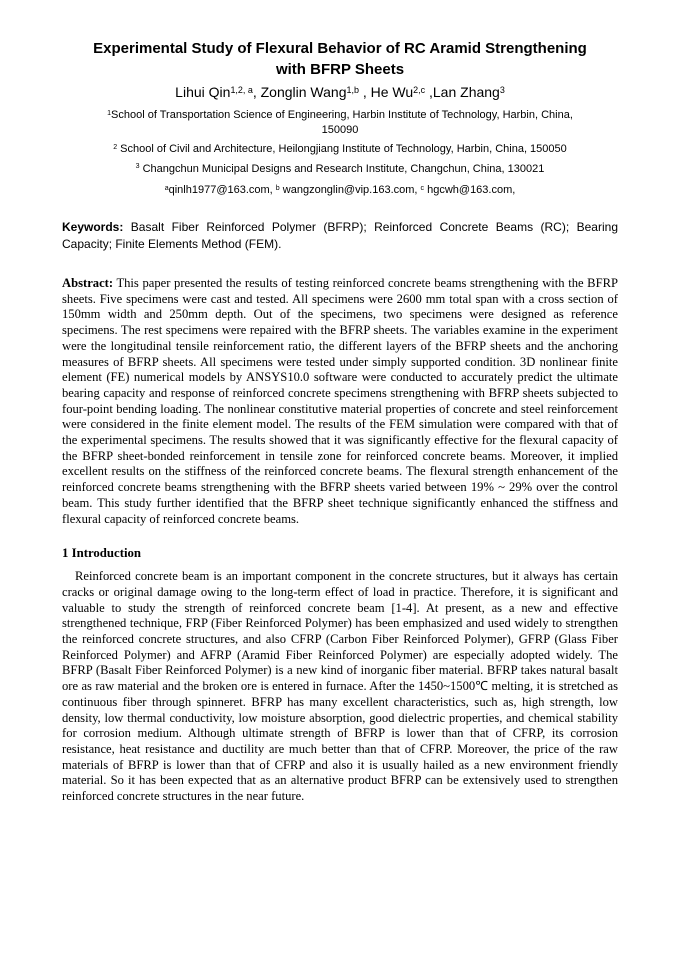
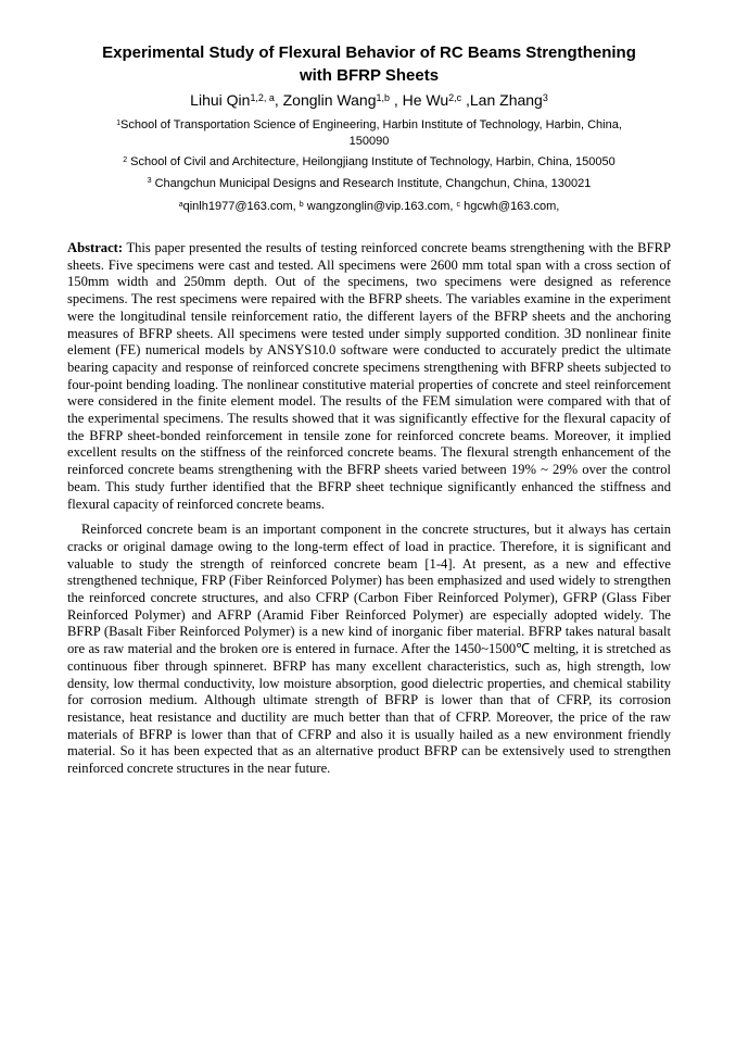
- Experimental Study of Flexural Behavior of RC Aramid Strengthening
+ Experimental Study of Flexural Behavior of RC Beams Strengthening
  with BFRP Sheets
  Lihui Qin1,2, a, Zonglin Wang1,b , He Wu2,c ,Lan Zhang3
  School of Transportation Science of Engineering, Harbin Institute of Technology, Harbin, China,
  150090
  School of Civil and Architecture, Heilongjiang Institute of Technology, Harbin, China, 150050
  Changchun Municipal Designs and Research Institute, Changchun, China, 130021
  qinlh1977@163.com, wangzonglin@vip.163.com, hgcwh@163.com,
- Keywords: Basalt Fiber Reinforced Polymer (BFRP); Reinforced Concrete Beams (RC); Bearing Capacity; Finite Elements Method (FEM).
  Abstract: This paper presented the results of testing reinforced concrete beams strengthening with the BFRP sheets. Five specimens were cast and tested. All specimens were 2600 mm total span with a cross section of 150mm width and 250mm depth. Out of the specimens, two specimens were designed as reference specimens. The rest specimens were repaired with the BFRP sheets. The variables examine in the experiment were the longitudinal tensile reinforcement ratio, the different layers of the BFRP sheets and the anchoring measures of BFRP sheets. All specimens were tested under simply supported condition. 3D nonlinear finite element (FE) numerical models by ANSYS10.0 software were conducted to accurately predict the ultimate bearing capacity and response of reinforced concrete specimens strengthening with BFRP sheets subjected to four-point bending loading. The nonlinear constitutive material properties of concrete and steel reinforcement were considered in the finite element model. The results of the FEM simulation were compared with that of the experimental specimens. The results showed that it was significantly effective for the flexural capacity of the BFRP sheet-bonded reinforcement in tensile zone for reinforced concrete beams. Moreover, it implied excellent results on the stiffness of the reinforced concrete beams. The flexural strength enhancement of the reinforced concrete beams strengthening with the BFRP sheets varied between 19% ~ 29% over the control beam. This study further identified that the BFRP sheet technique significantly enhanced the stiffness and flexural capacity of reinforced concrete beams.
- 1 Introduction
  Reinforced concrete beam is an important component in the concrete structures, but it always has certain cracks or original damage owing to the long-term effect of load in practice. Therefore, it is significant and valuable to study the strength of reinforced concrete beam [1-4]. At present, as a new and effective strengthened technique, FRP (Fiber Reinforced Polymer) has been emphasized and used widely to strengthen the reinforced concrete structures, and also CFRP (Carbon Fiber Reinforced Polymer), GFRP (Glass Fiber Reinforced Polymer) and AFRP (Aramid Fiber Reinforced Polymer) are especially adopted widely. The BFRP (Basalt Fiber Reinforced Polymer) is a new kind of inorganic fiber material. BFRP takes natural basalt ore as raw material and the broken ore is entered in furnace. After the 1450~1500℃ melting, it is stretched as continuous fiber through spinneret. BFRP has many excellent characteristics, such as, high strength, low density, low thermal conductivity, low moisture absorption, good dielectric properties, and chemical stability for corrosion medium. Although ultimate strength of BFRP is lower than that of CFRP, its corrosion resistance, heat resistance and ductility are much better than that of CFRP. Moreover, the price of the raw materials of BFRP is lower than that of CFRP and also it is usually hailed as a new environment friendly material. So it has been expected that as an alternative product BFRP can be extensively used to strengthen reinforced concrete structures in the near future.
